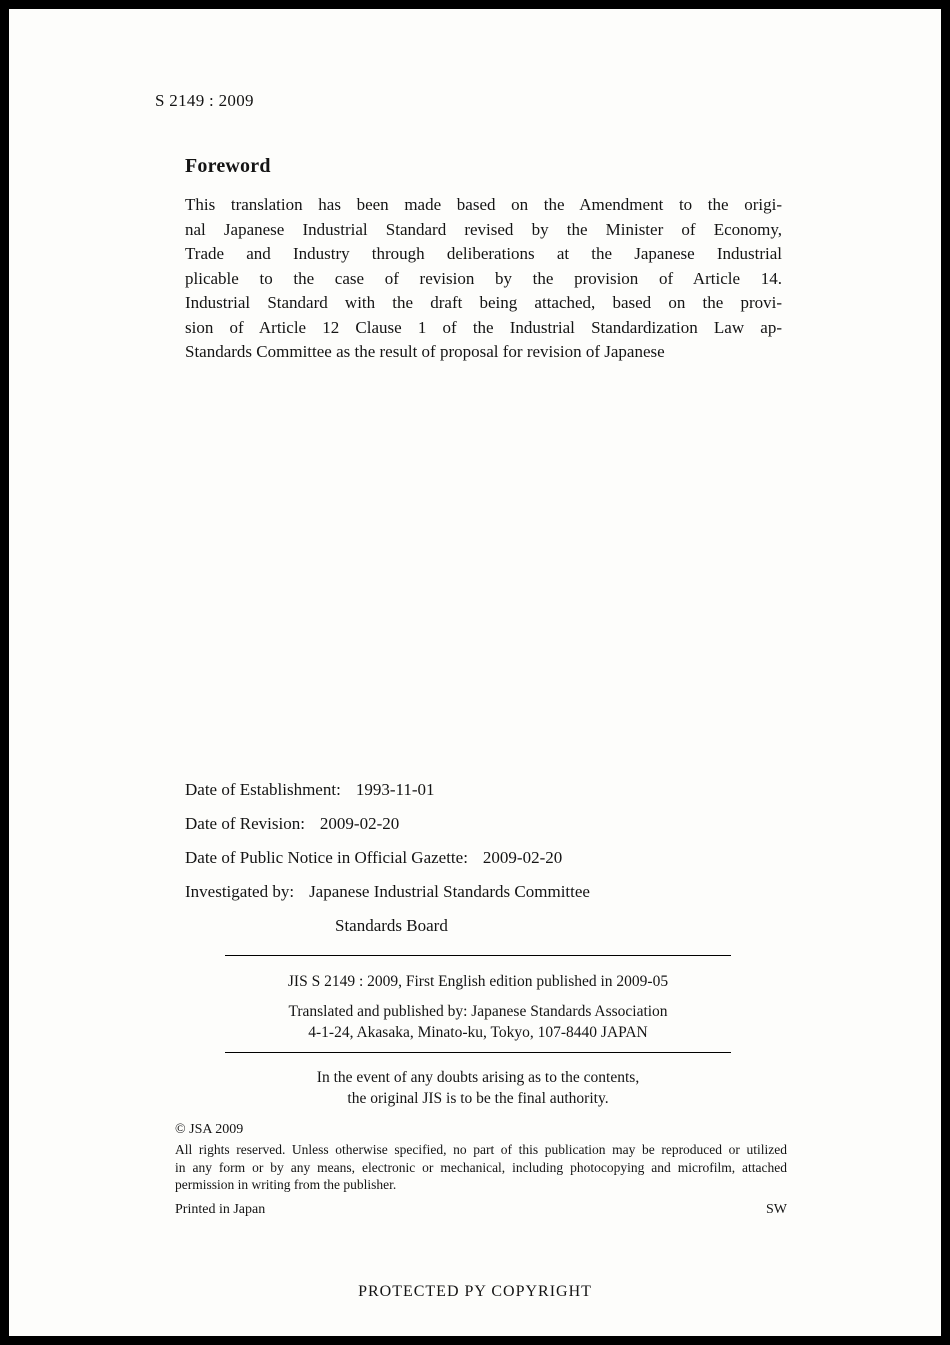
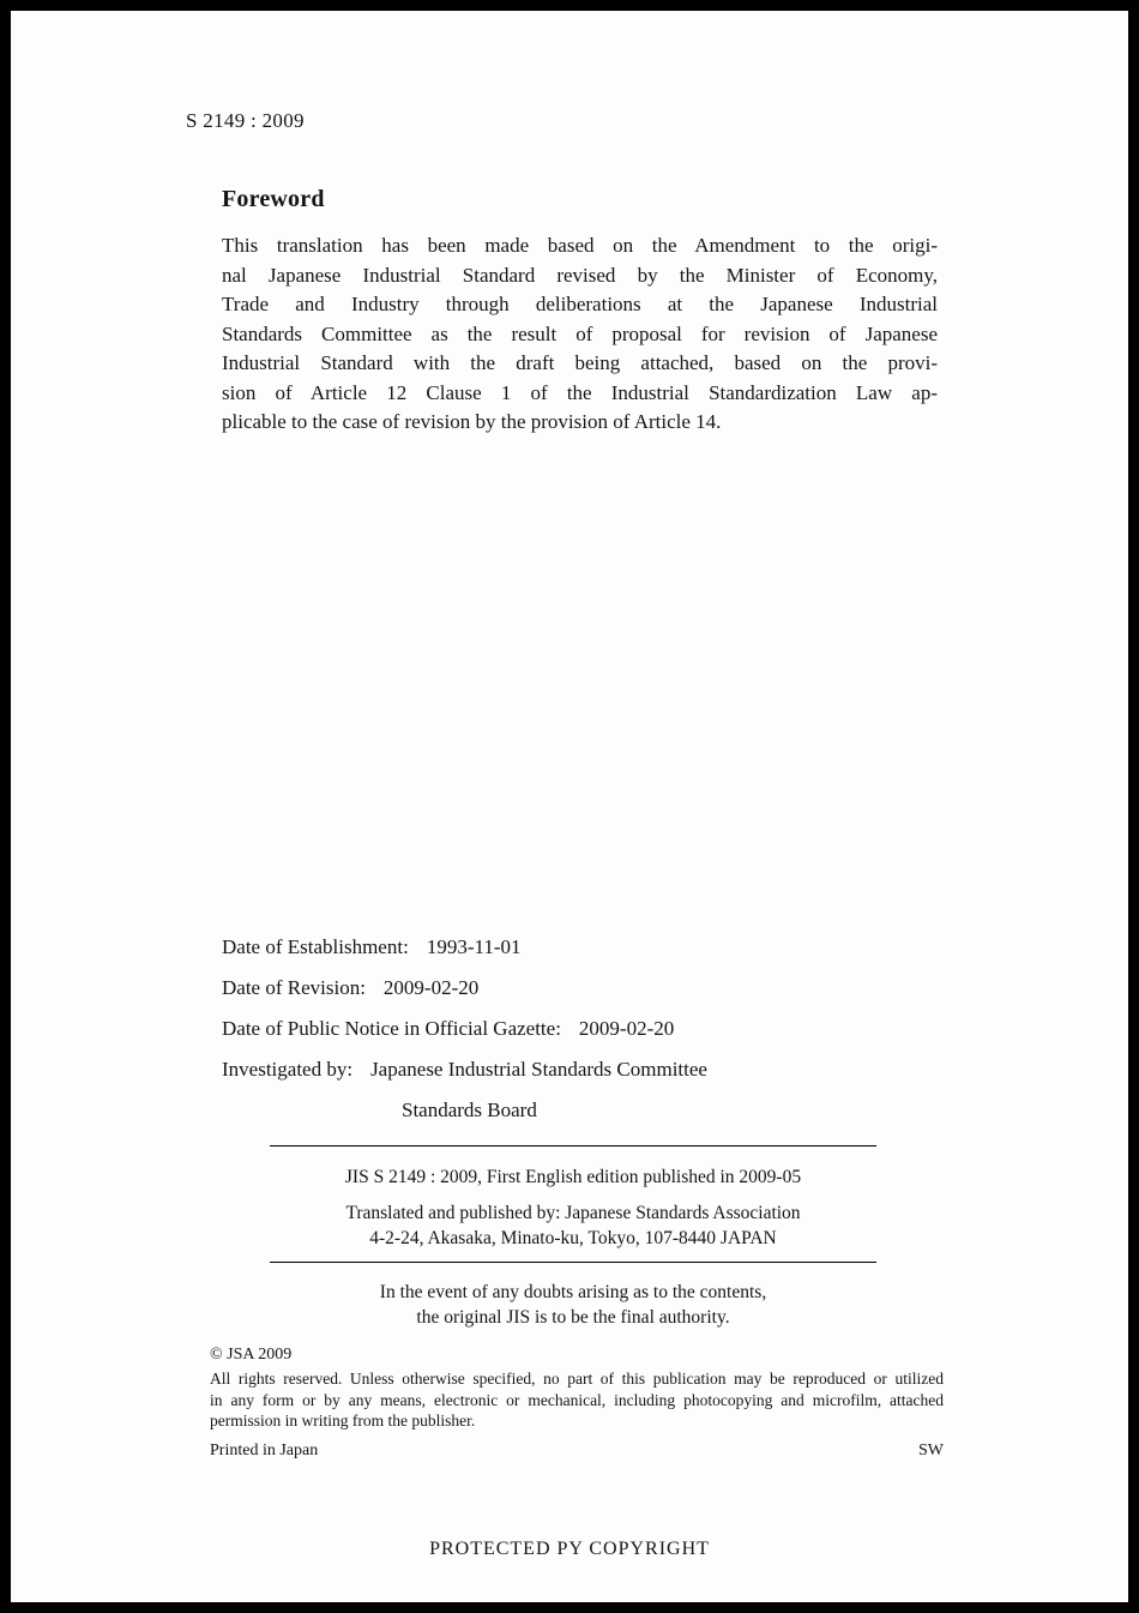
  S 2149 : 2009
  Foreword
  This translation has been made based on the Amendment to the origi-
  nal Japanese Industrial Standard revised by the Minister of Economy,
  Trade and Industry through deliberations at the Japanese Industrial
- plicable to the case of revision by the provision of Article 14.
+ Standards Committee as the result of proposal for revision of Japanese
  Industrial Standard with the draft being attached, based on the provi-
  sion of Article 12 Clause 1 of the Industrial Standardization Law ap-
- Standards Committee as the result of proposal for revision of Japanese
+ plicable to the case of revision by the provision of Article 14.
  Date of Establishment: 1993-11-01
  Date of Revision: 2009-02-20
  Date of Public Notice in Official Gazette: 2009-02-20
  Investigated by: Japanese Industrial Standards Committee
  Standards Board
  JIS S 2149 : 2009, First English edition published in 2009-05
  Translated and published by: Japanese Standards Association
- 4-1-24, Akasaka, Minato-ku, Tokyo, 107-8440 JAPAN
+ 4-2-24, Akasaka, Minato-ku, Tokyo, 107-8440 JAPAN
  In the event of any doubts arising as to the contents,
  the original JIS is to be the final authority.
  © JSA 2009
  All rights reserved. Unless otherwise specified, no part of this publication may be reproduced or utilized
  in any form or by any means, electronic or mechanical, including photocopying and microfilm, attached
  permission in writing from the publisher.
  Printed in Japan
  SW
  PROTECTED PY COPYRIGHT
